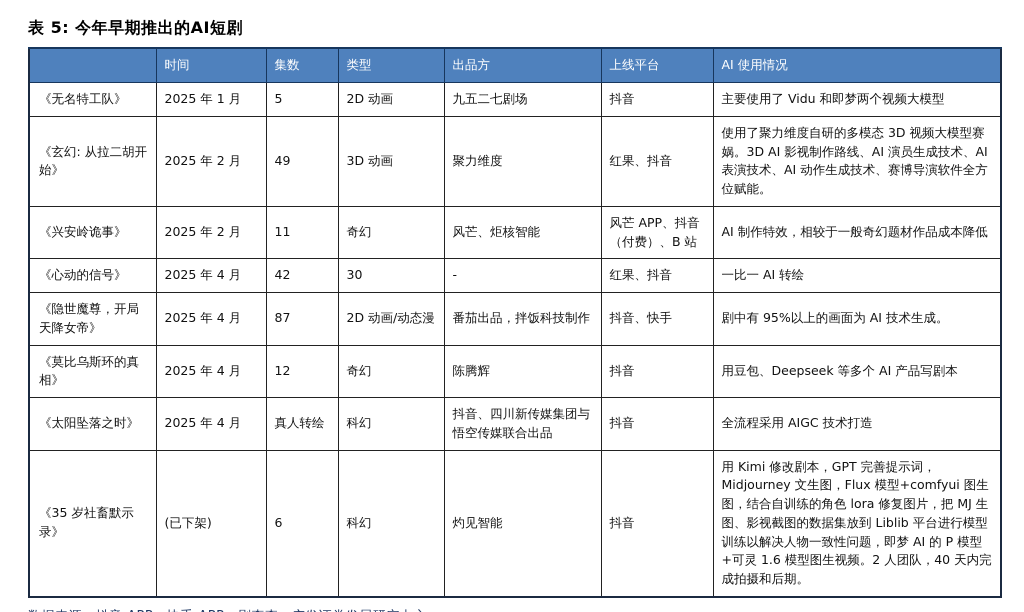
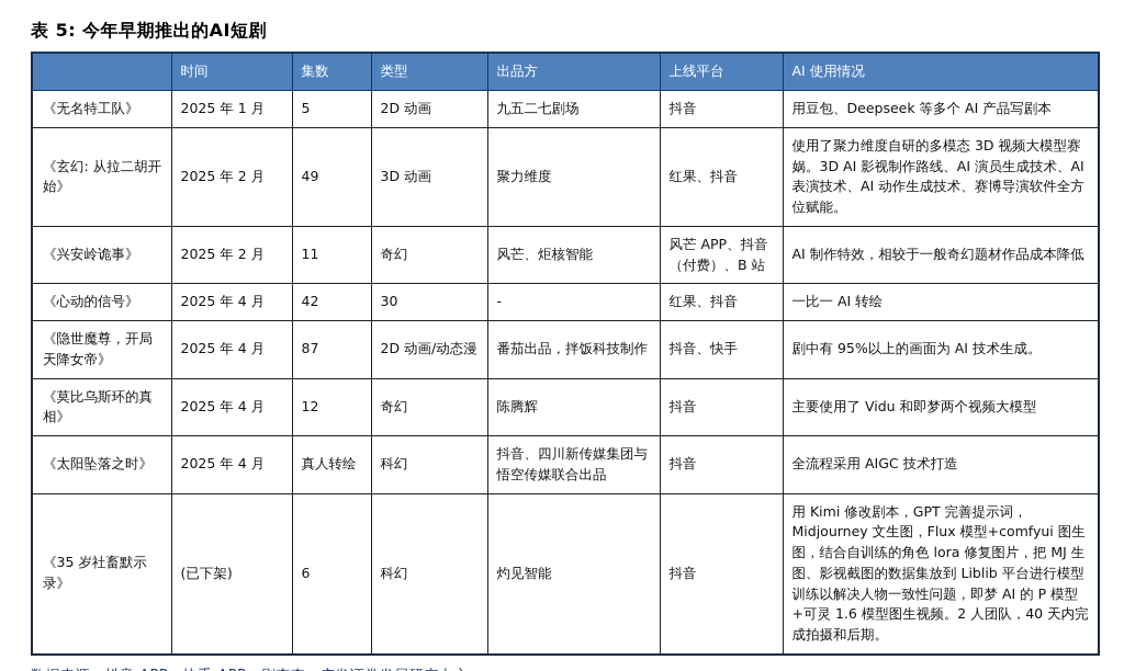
  表 5: 今年早期推出的AI短剧
  	时间	集数	类型	出品方	上线平台	AI 使用情况
- 《无名特工队》	2025 年 1 月	5	2D 动画	九五二七剧场	抖音	主要使用了 Vidu 和即梦两个视频大模型
+ 《无名特工队》	2025 年 1 月	5	2D 动画	九五二七剧场	抖音	用豆包、Deepseek 等多个 AI 产品写剧本
  《玄幻: 从拉二胡开始》	2025 年 2 月	49	3D 动画	聚力维度	红果、抖音	使用了聚力维度自研的多模态 3D 视频大模型赛娲。3D AI 影视制作路线、AI 演员生成技术、AI 表演技术、AI 动作生成技术、赛博导演软件全方位赋能。
  《兴安岭诡事》	2025 年 2 月	11	奇幻	风芒、炬核智能	风芒 APP、抖音（付费）、B 站	AI 制作特效，相较于一般奇幻题材作品成本降低
  《心动的信号》	2025 年 4 月	42	30	-	红果、抖音	一比一 AI 转绘
  《隐世魔尊，开局天降女帝》	2025 年 4 月	87	2D 动画/动态漫	番茄出品，拌饭科技制作	抖音、快手	剧中有 95%以上的画面为 AI 技术生成。
- 《莫比乌斯环的真相》	2025 年 4 月	12	奇幻	陈腾辉	抖音	用豆包、Deepseek 等多个 AI 产品写剧本
+ 《莫比乌斯环的真相》	2025 年 4 月	12	奇幻	陈腾辉	抖音	主要使用了 Vidu 和即梦两个视频大模型
  《太阳坠落之时》	2025 年 4 月	真人转绘	科幻	抖音、四川新传媒集团与悟空传媒联合出品	抖音	全流程采用 AIGC 技术打造
  《35 岁社畜默示录》	(已下架)	6	科幻	灼见智能	抖音	用 Kimi 修改剧本，GPT 完善提示词，Midjourney 文生图，Flux 模型+comfyui 图生图，结合自训练的角色 lora 修复图片，把 MJ 生图、影视截图的数据集放到 Liblib 平台进行模型训练以解决人物一致性问题，即梦 AI 的 P 模型+可灵 1.6 模型图生视频。2 人团队，40 天内完成拍摄和后期。
